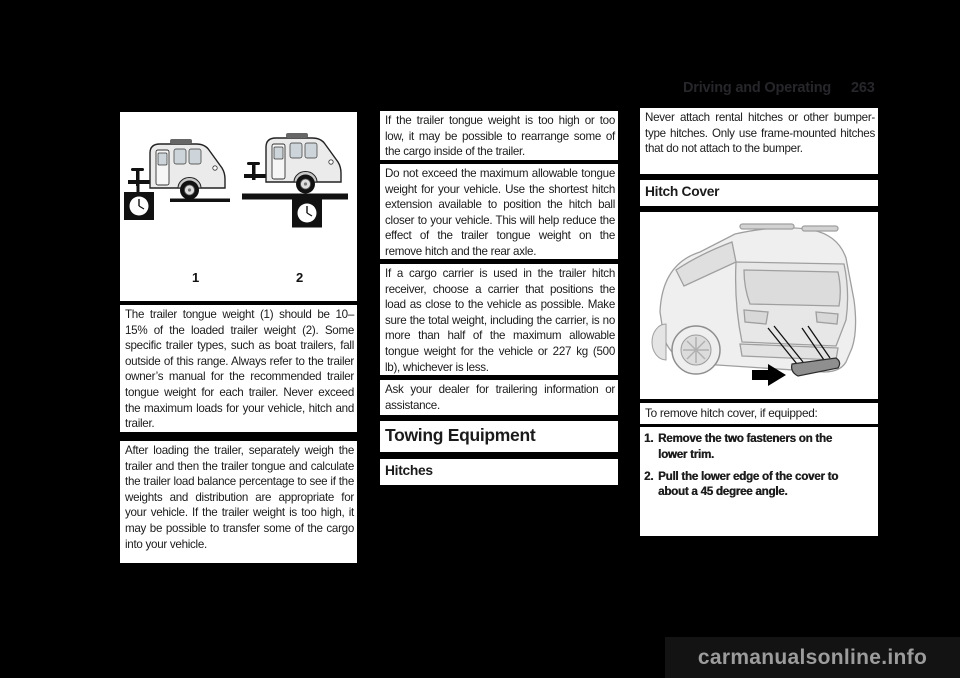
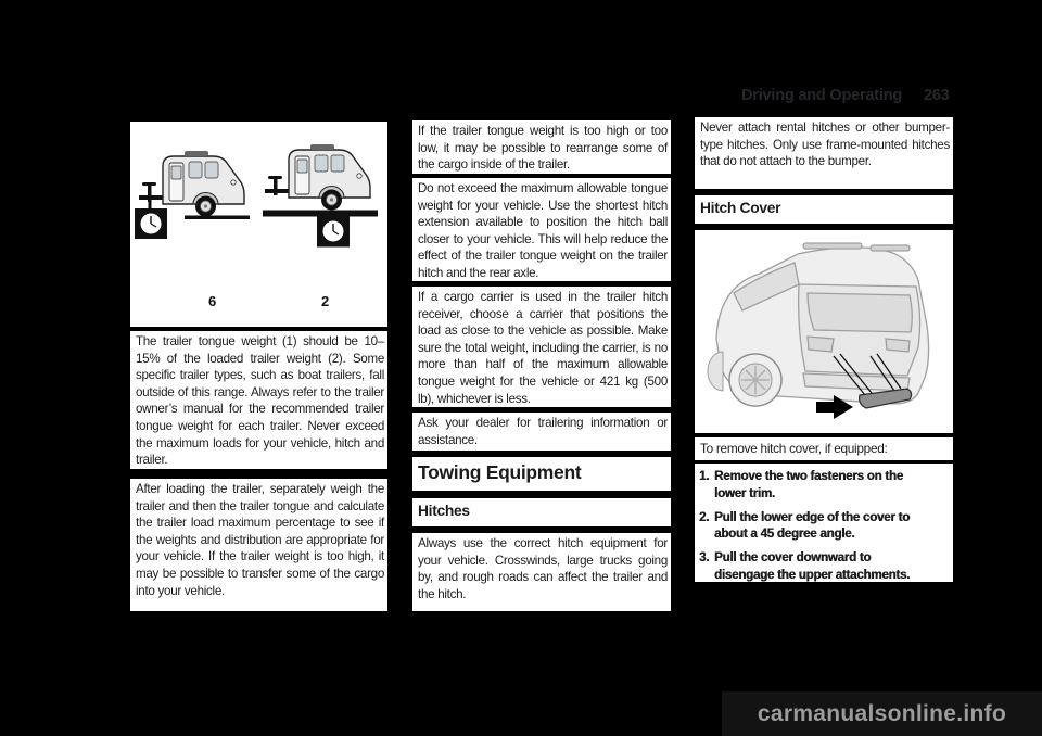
  Driving and Operating
  263
- 1
+ 6
  2
  The trailer tongue weight (1) should be 10–15% of the loaded trailer weight (2). Some specific trailer types, such as boat trailers, fall outside of this range. Always refer to the trailer owner’s manual for the recommended trailer tongue weight for each trailer. Never exceed the maximum loads for your vehicle, hitch and trailer.
- After loading the trailer, separately weigh the trailer and then the trailer tongue and calculate the trailer load balance percentage to see if the weights and distribution are appropriate for your vehicle. If the trailer weight is too high, it may be possible to transfer some of the cargo into your vehicle.
+ After loading the trailer, separately weigh the trailer and then the trailer tongue and calculate the trailer load maximum percentage to see if the weights and distribution are appropriate for your vehicle. If the trailer weight is too high, it may be possible to transfer some of the cargo into your vehicle.
  If the trailer tongue weight is too high or too low, it may be possible to rearrange some of the cargo inside of the trailer.
- Do not exceed the maximum allowable tongue weight for your vehicle. Use the shortest hitch extension available to position the hitch ball closer to your vehicle. This will help reduce the effect of the trailer tongue weight on the remove hitch and the rear axle.
+ Do not exceed the maximum allowable tongue weight for your vehicle. Use the shortest hitch extension available to position the hitch ball closer to your vehicle. This will help reduce the effect of the trailer tongue weight on the trailer hitch and the rear axle.
- If a cargo carrier is used in the trailer hitch receiver, choose a carrier that positions the load as close to the vehicle as possible. Make sure the total weight, including the carrier, is no more than half of the maximum allowable tongue weight for the vehicle or 227 kg (500 lb), whichever is less.
+ If a cargo carrier is used in the trailer hitch receiver, choose a carrier that positions the load as close to the vehicle as possible. Make sure the total weight, including the carrier, is no more than half of the maximum allowable tongue weight for the vehicle or 421 kg (500 lb), whichever is less.
  Ask your dealer for trailering information or assistance.
  Towing Equipment
  Hitches
+ Always use the correct hitch equipment for your vehicle. Crosswinds, large trucks going by, and rough roads can affect the trailer and the hitch.
  Never attach rental hitches or other bumper-type hitches. Only use frame-mounted hitches that do not attach to the bumper.
  Hitch Cover
  To remove hitch cover, if equipped:
  1.
  Remove the two fasteners on the lower trim.
  2.
  Pull the lower edge of the cover to about a 45 degree angle.
+ 3.
+ Pull the cover downward to disengage the upper attachments.
  carmanualsonline.info
